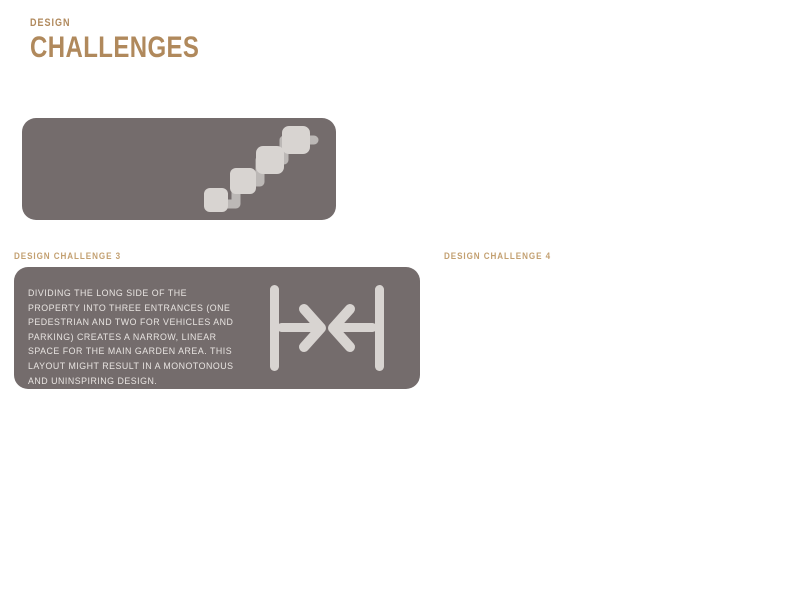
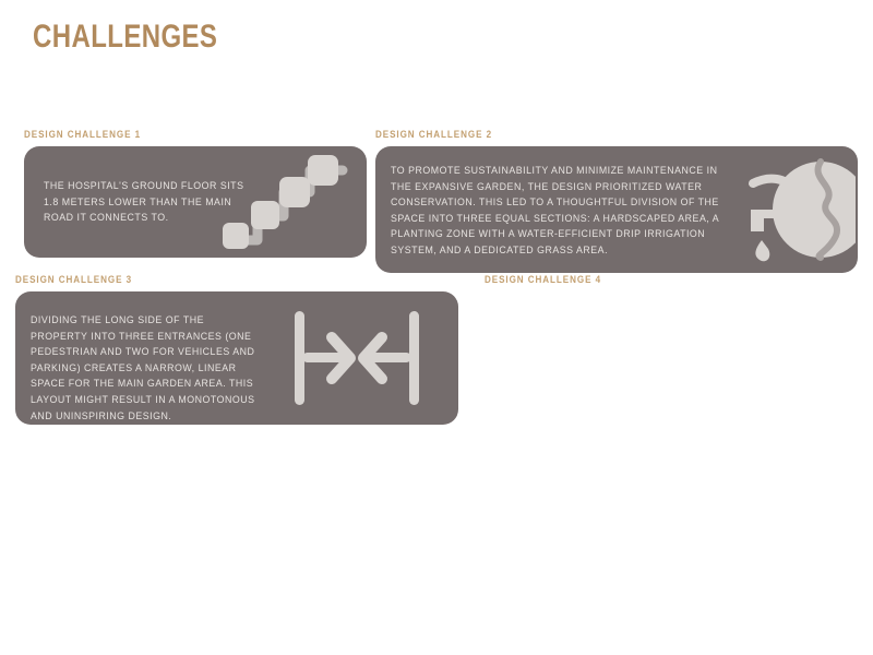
- DESIGN
  CHALLENGES
+ DESIGN CHALLENGE 1
+ THE HOSPITAL'S GROUND FLOOR SITS 1.8 METERS LOWER THAN THE MAIN ROAD IT CONNECTS TO.
+ DESIGN CHALLENGE 2
+ TO PROMOTE SUSTAINABILITY AND MINIMIZE MAINTENANCE IN THE EXPANSIVE GARDEN, THE DESIGN PRIORITIZED WATER CONSERVATION. THIS LED TO A THOUGHTFUL DIVISION OF THE SPACE INTO THREE EQUAL SECTIONS: A HARDSCAPED AREA, A PLANTING ZONE WITH A WATER-EFFICIENT DRIP IRRIGATION SYSTEM, AND A DEDICATED GRASS AREA.
  DESIGN CHALLENGE 3
  DIVIDING THE LONG SIDE OF THE PROPERTY INTO THREE ENTRANCES (ONE PEDESTRIAN AND TWO FOR VEHICLES AND PARKING) CREATES A NARROW, LINEAR SPACE FOR THE MAIN GARDEN AREA. THIS LAYOUT MIGHT RESULT IN A MONOTONOUS AND UNINSPIRING DESIGN.
  DESIGN CHALLENGE 4
